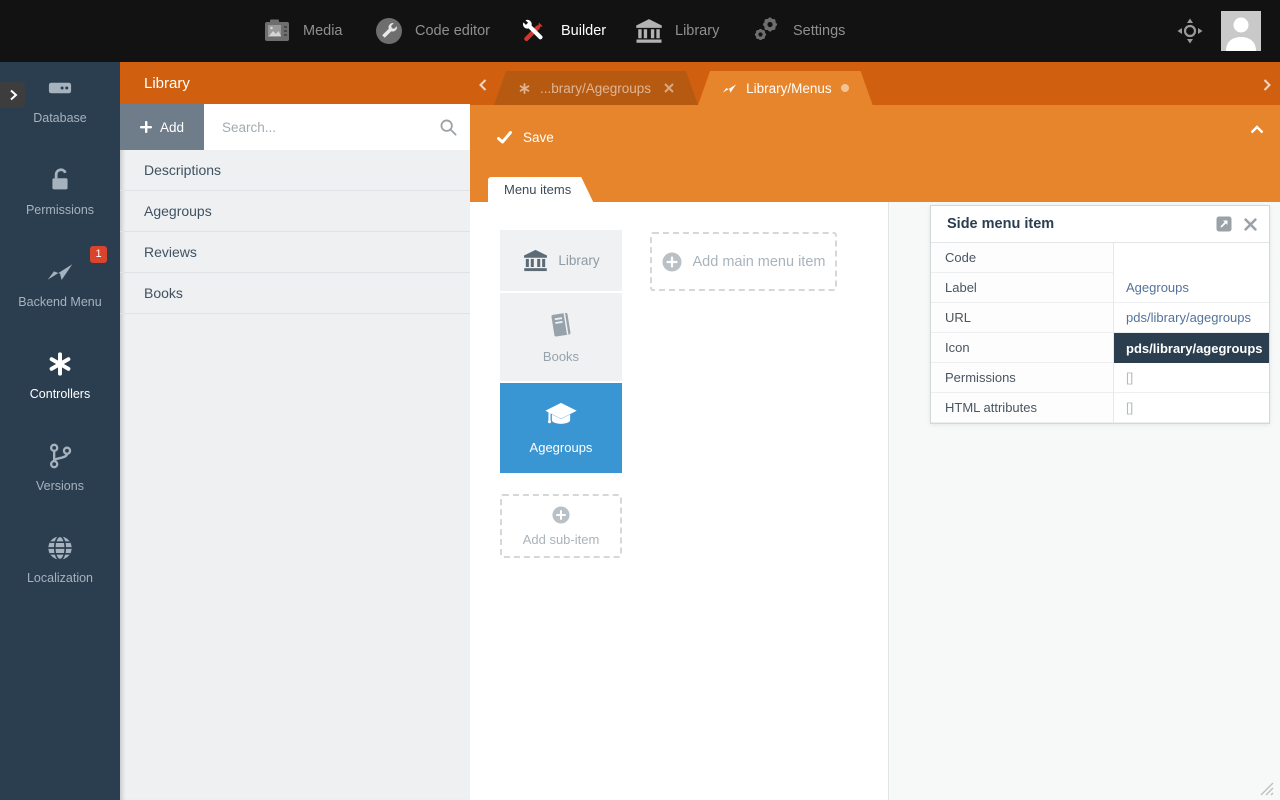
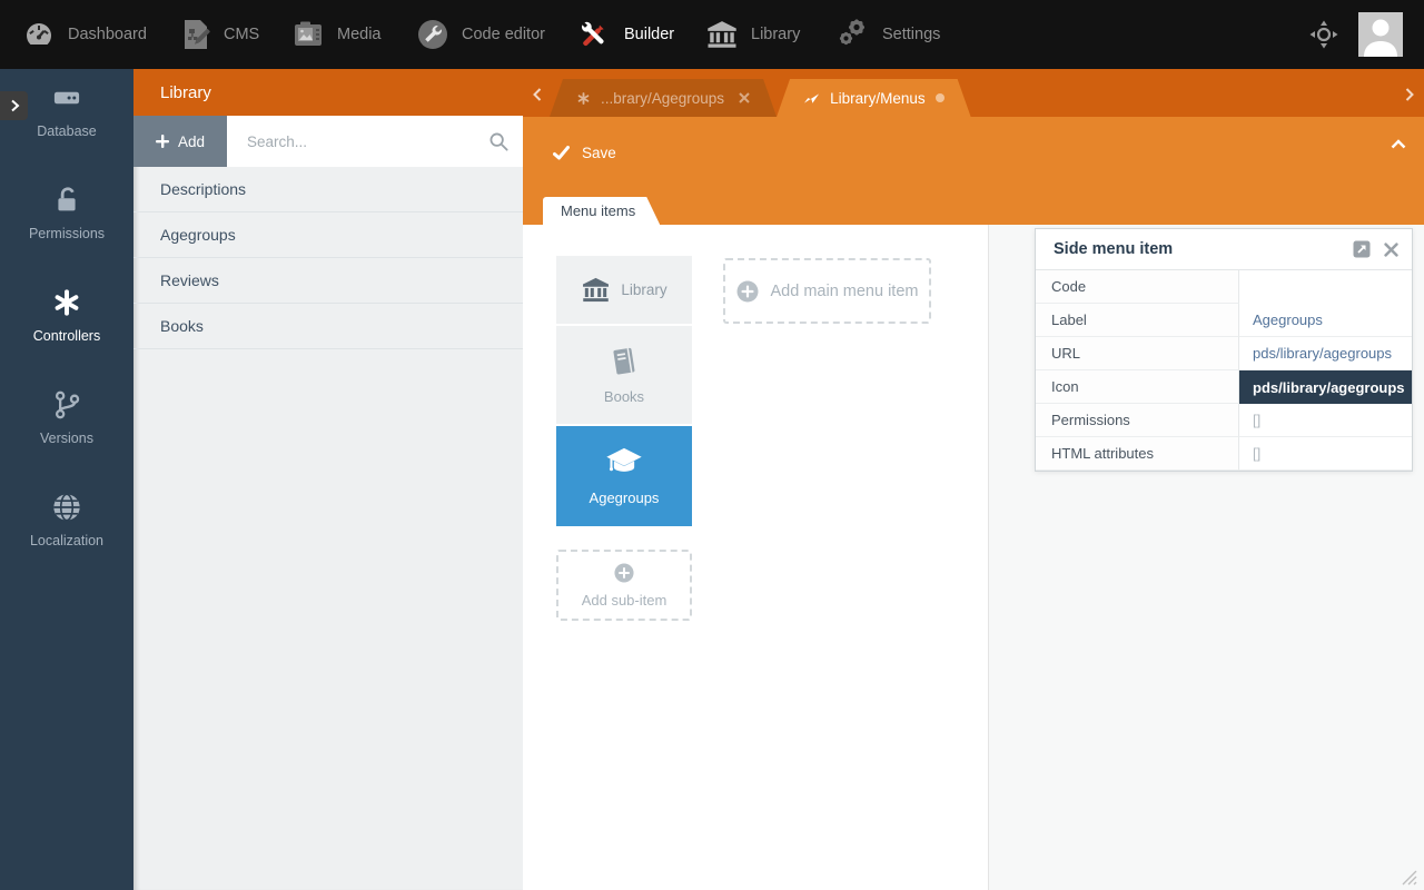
+ Dashboard
+ CMS
  Media
  Code editor
  Builder
  Library
  Settings
  Database
  Permissions
- 1
- Backend Menu
  Controllers
  Versions
  Localization
  Library
  Add
  Search...
  Descriptions
  Agegroups
  Reviews
  Books
  ...brary/Agegroups
  Library/Menus
  Save
  Menu items
  Library
  Add main menu item
  Books
  Agegroups
  Add sub-item
  Side menu item
  Code
  Label
  Agegroups
  URL
  pds/library/agegroups
  Icon
  pds/library/agegroups
  Permissions
  []
  HTML attributes
  []
